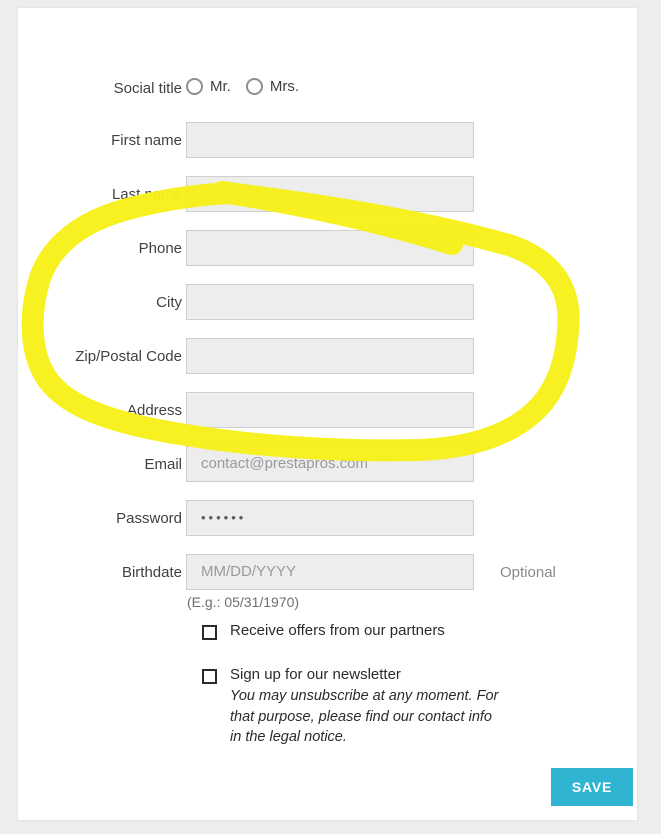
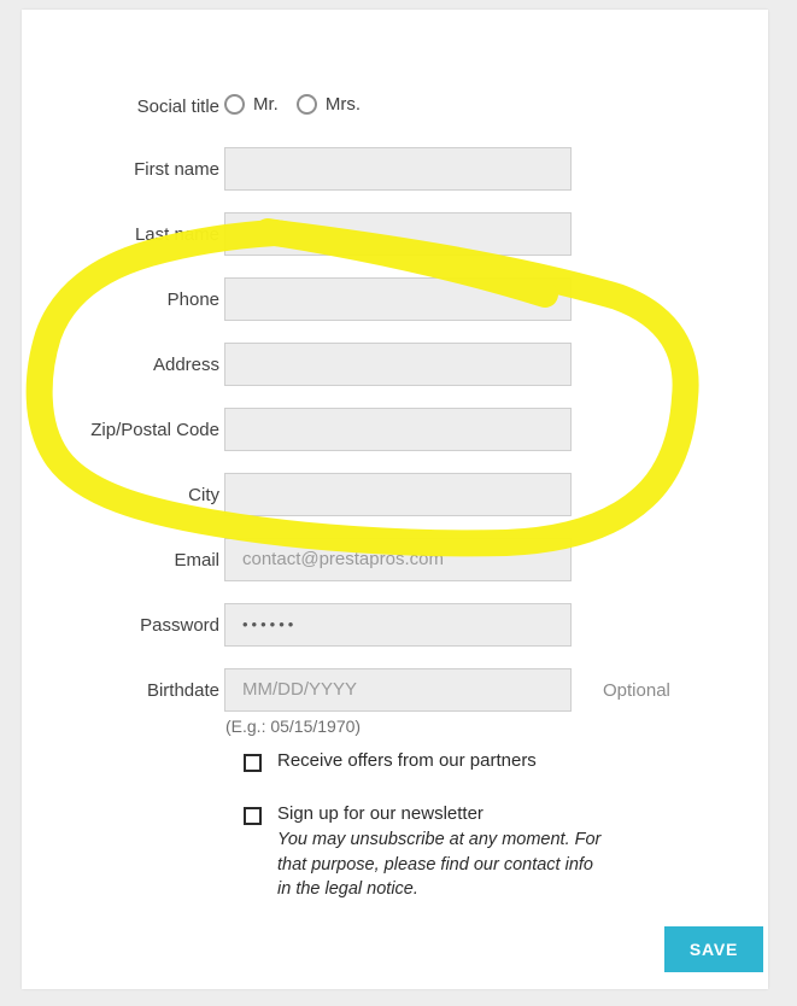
  Social title
  Mr.
  Mrs.
  First name
  Phone
- City
+ Address
  Zip/Postal Code
- Address
+ City
  Email
  contact@prestapros.com
  Password
  ••••••
  Birthdate
  MM/DD/YYYY
  Optional
- (E.g.: 05/31/1970)
+ (E.g.: 05/15/1970)
  Receive offers from our partners
  Sign up for our newsletter
  You may unsubscribe at any moment. For that purpose, please find our contact info in the legal notice.
  SAVE
